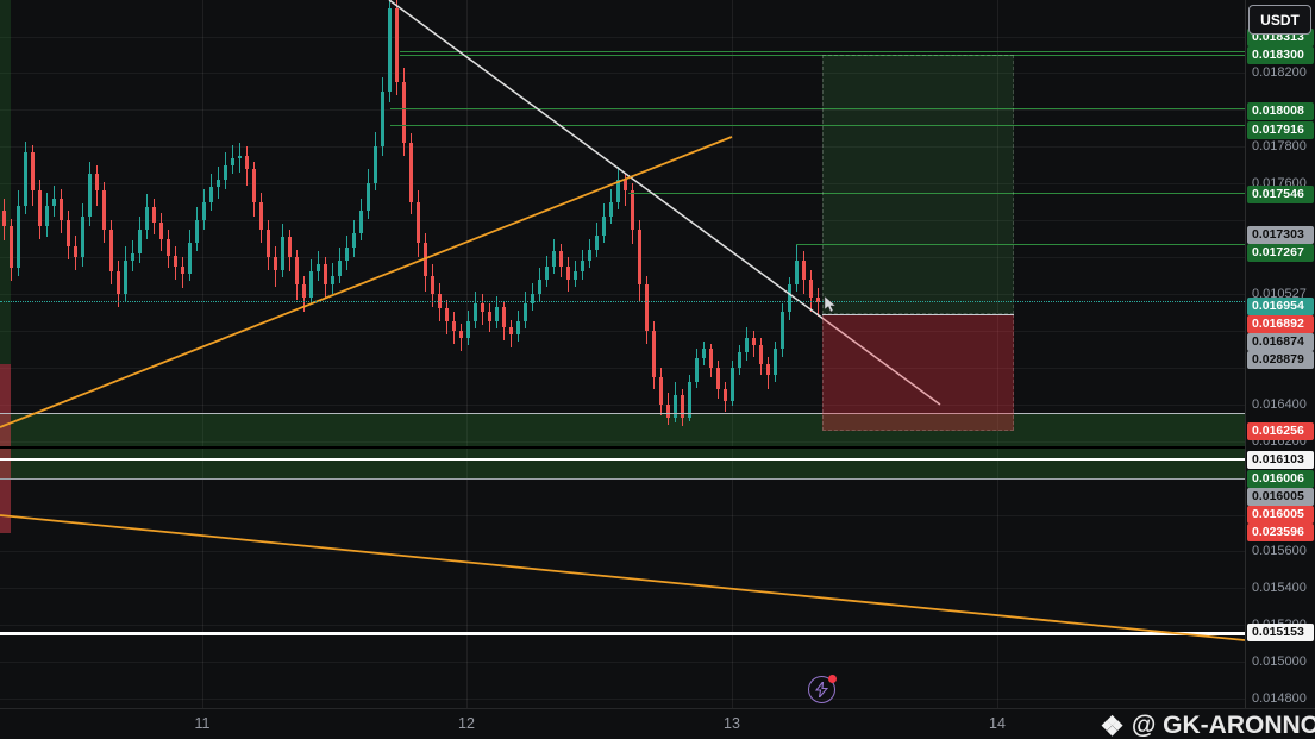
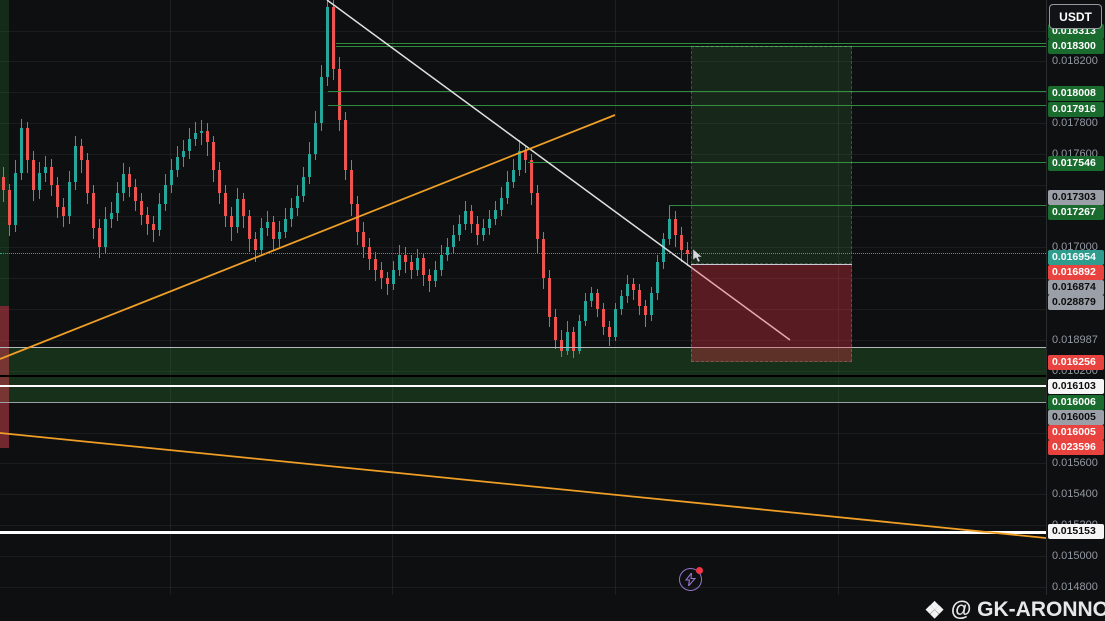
  0.018200
  0.017800
  0.017600
- 0.010527
+ 0.017000
- 0.016400
+ 0.018987
  0.016200
  0.015600
  0.015400
  0.015000
  0.014800
  0.018313
  0.018300
  0.018008
  0.017916
  0.017546
  0.017303
  0.017267
  0.016954
  0.016892
  0.016874
  0.028879
  0.016256
  0.016103
  0.016006
  0.016005
  0.016005
  0.023596
  0.015153
- 11
- 12
- 13
- 14
  USDT
  ❖
  @ GK-ARONNO
